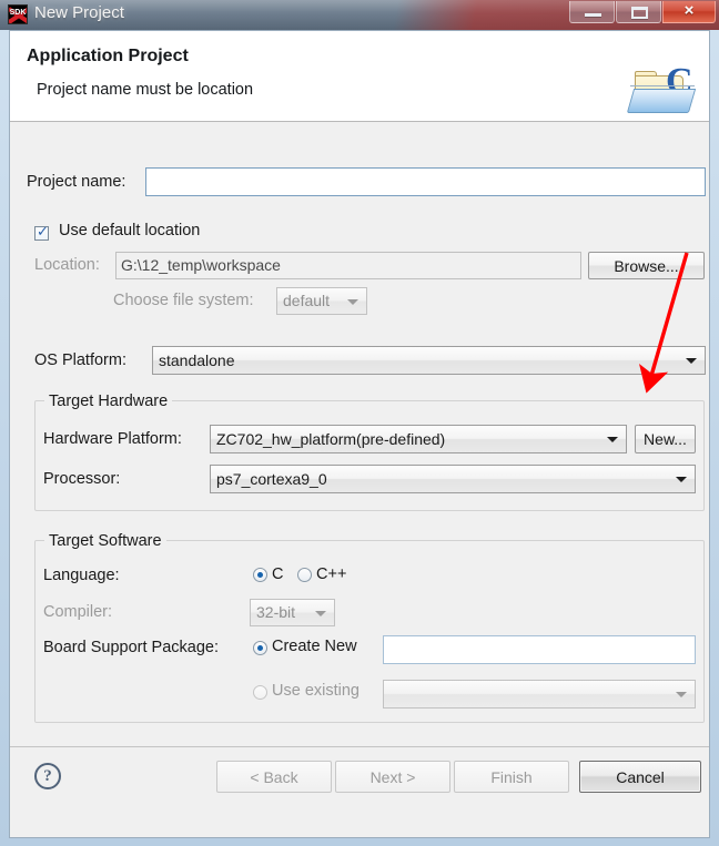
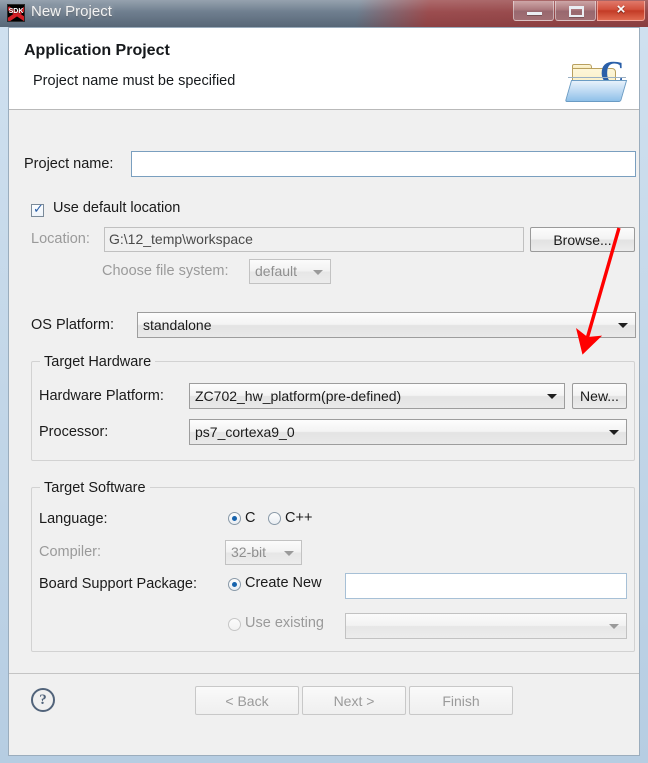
  New Project
  ×
  Application Project
- Project name must be location
+ Project name must be specified
  C
  Project name:
  ✓
  Use default location
  Location:
  G:\12_temp\workspace
  Browse...
  Choose file system:
  default
  OS Platform:
  standalone
  Target Hardware
  Hardware Platform:
  ZC702_hw_platform(pre-defined)
  New...
  Processor:
  ps7_cortexa9_0
  Target Software
  Language:
  C
  C++
  Compiler:
  32-bit
  Board Support Package:
  Create New
  Use existing
  ?
  < Back
  Next >
  Finish
- Cancel
